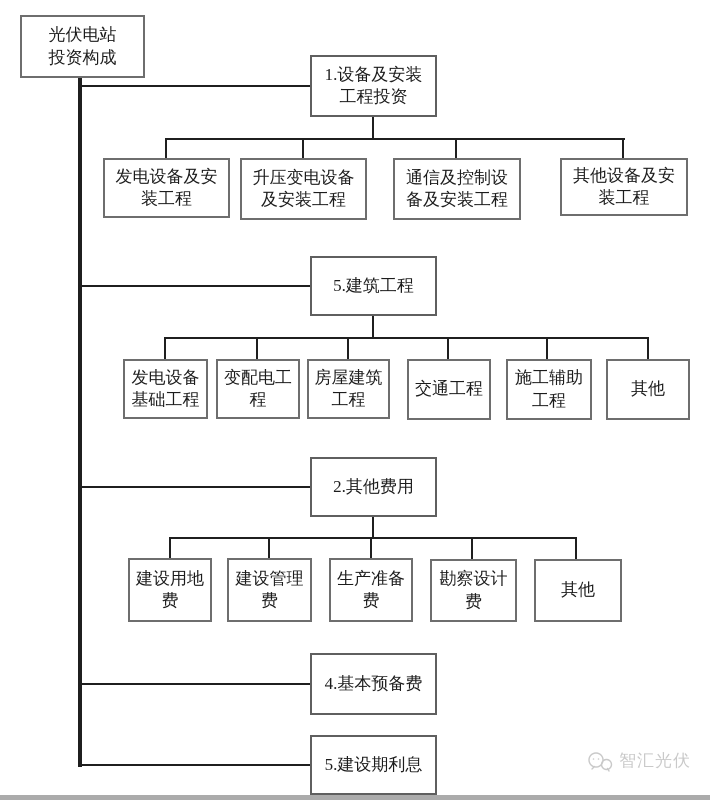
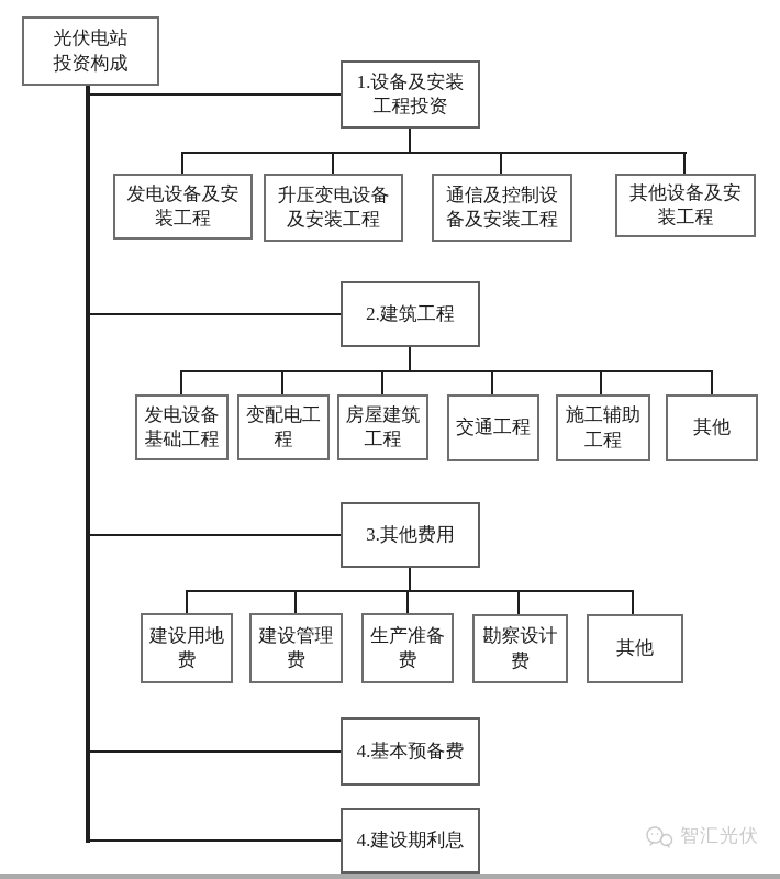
  光伏电站
  投资构成
  1.设备及安装
  工程投资
- 5.建筑工程
+ 2.建筑工程
- 2.其他费用
+ 3.其他费用
  4.基本预备费
- 5.建设期利息
+ 4.建设期利息
  发电设备及安
  装工程
  升压变电设备
  及安装工程
  通信及控制设
  备及安装工程
  其他设备及安
  装工程
  发电设备
  基础工程
  变配电工
  程
  房屋建筑
  工程
  交通工程
  施工辅助
  工程
  其他
  建设用地
  费
  建设管理
  费
  生产准备
  费
  勘察设计
  费
  其他
  智汇光伏
